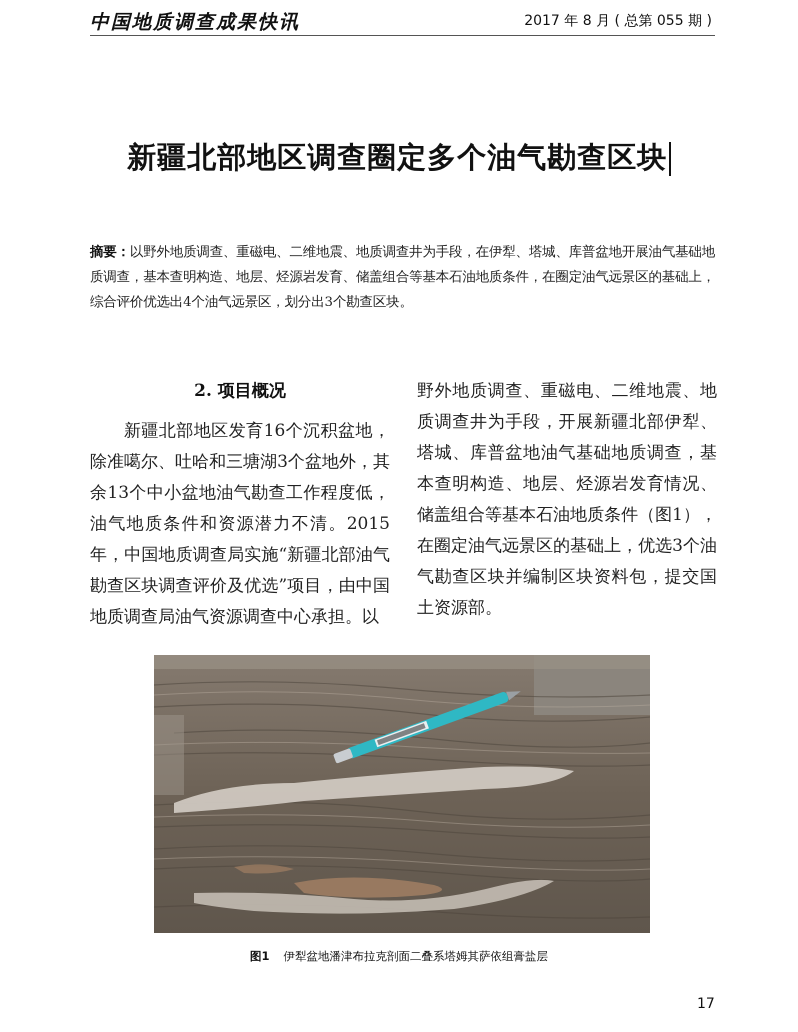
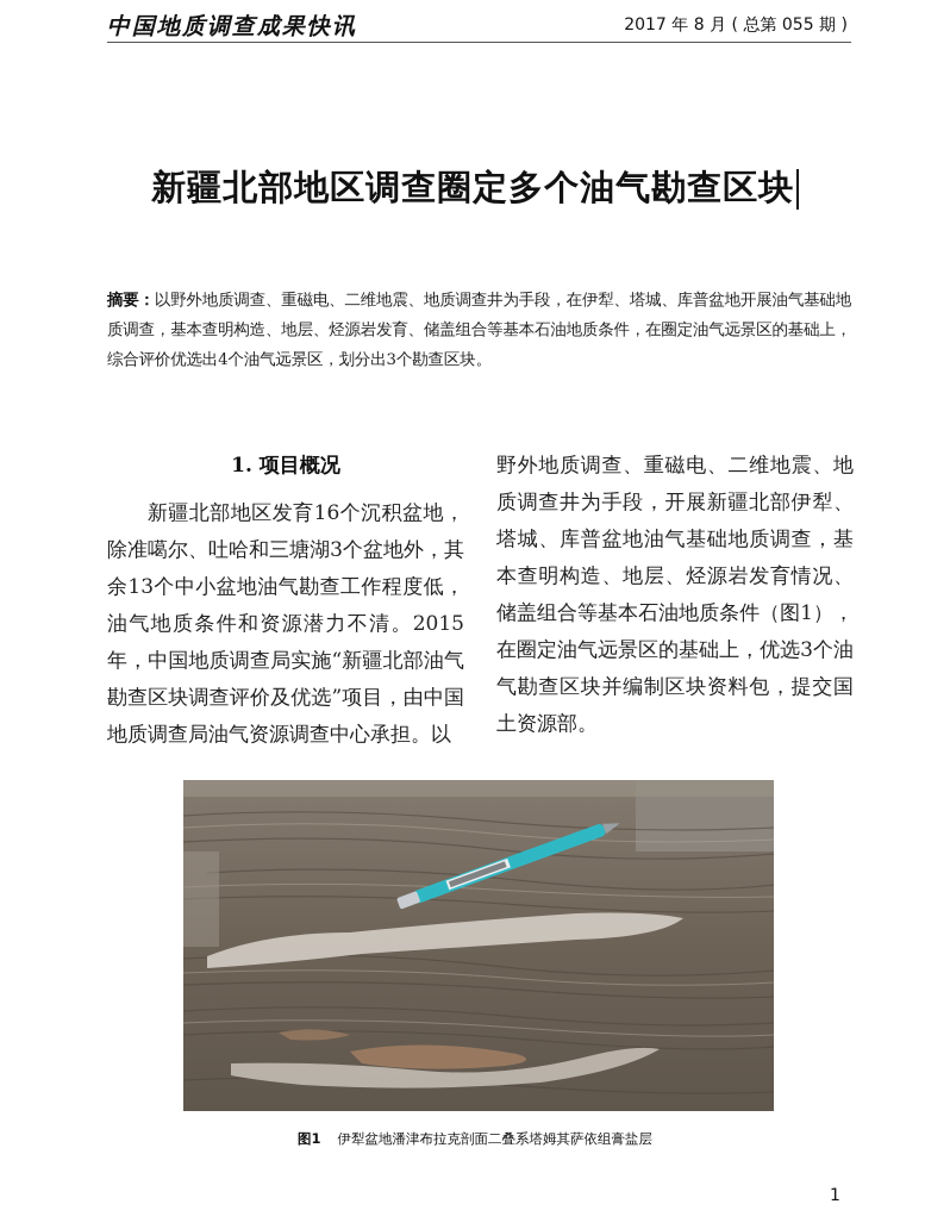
  中国地质调查成果快讯
  2017 年 8 月 ( 总第 055 期 )
  新疆北部地区调查圈定多个油气勘查区块
  摘要：以野外地质调查、重磁电、二维地震、地质调查井为手段，在伊犁、塔城、库普盆地开展油气基础地质调查，基本查明构造、地层、烃源岩发育、储盖组合等基本石油地质条件，在圈定油气远景区的基础上，综合评价优选出4个油气远景区，划分出3个勘查区块。
- 2. 项目概况
+ 1. 项目概况
  新疆北部地区发育16个沉积盆地，除准噶尔、吐哈和三塘湖3个盆地外，其余13个中小盆地油气勘查工作程度低，油气地质条件和资源潜力不清。2015年，中国地质调查局实施“新疆北部油气勘查区块调查评价及优选”项目，由中国地质调查局油气资源调查中心承担。以
  野外地质调查、重磁电、二维地震、地质调查井为手段，开展新疆北部伊犁、塔城、库普盆地油气基础地质调查，基本查明构造、地层、烃源岩发育情况、储盖组合等基本石油地质条件（图1），在圈定油气远景区的基础上，优选3个油气勘查区块并编制区块资料包，提交国土资源部。
  图1 伊犁盆地潘津布拉克剖面二叠系塔姆其萨依组膏盐层
- 17
+ 1
